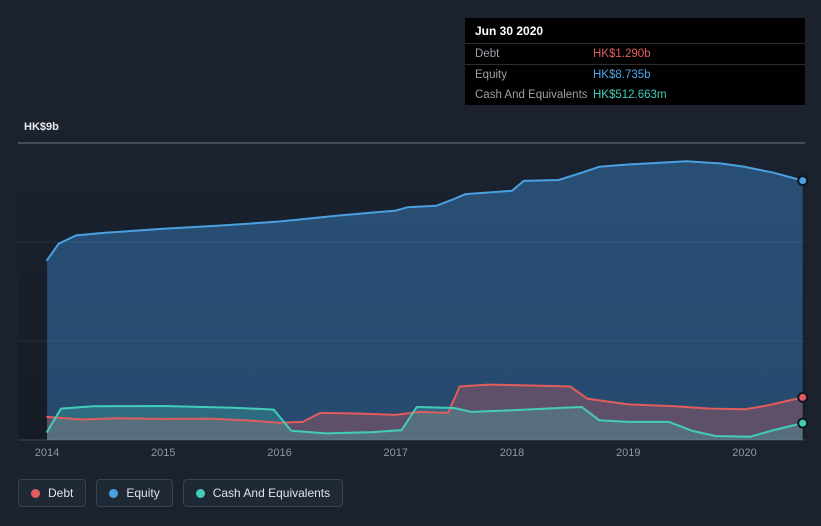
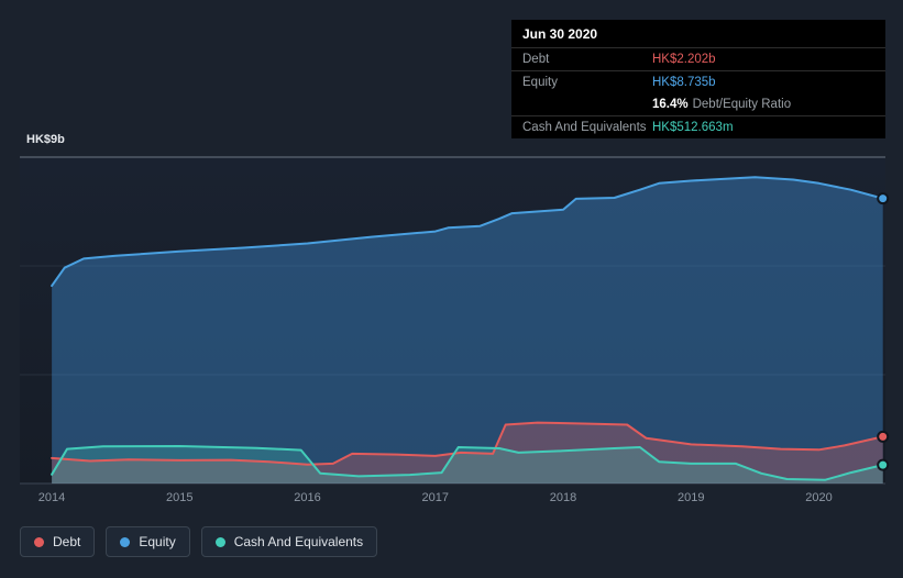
  Jun 30 2020
  Debt
- HK$1.290b
+ HK$2.202b
  Equity
  HK$8.735b
+ 16.4% Debt/Equity Ratio
  Cash And Equivalents
  HK$512.663m
  HK$9b
  2014
  2015
  2016
  2017
  2018
  2019
  2020
  Debt
  Equity
  Cash And Equivalents
